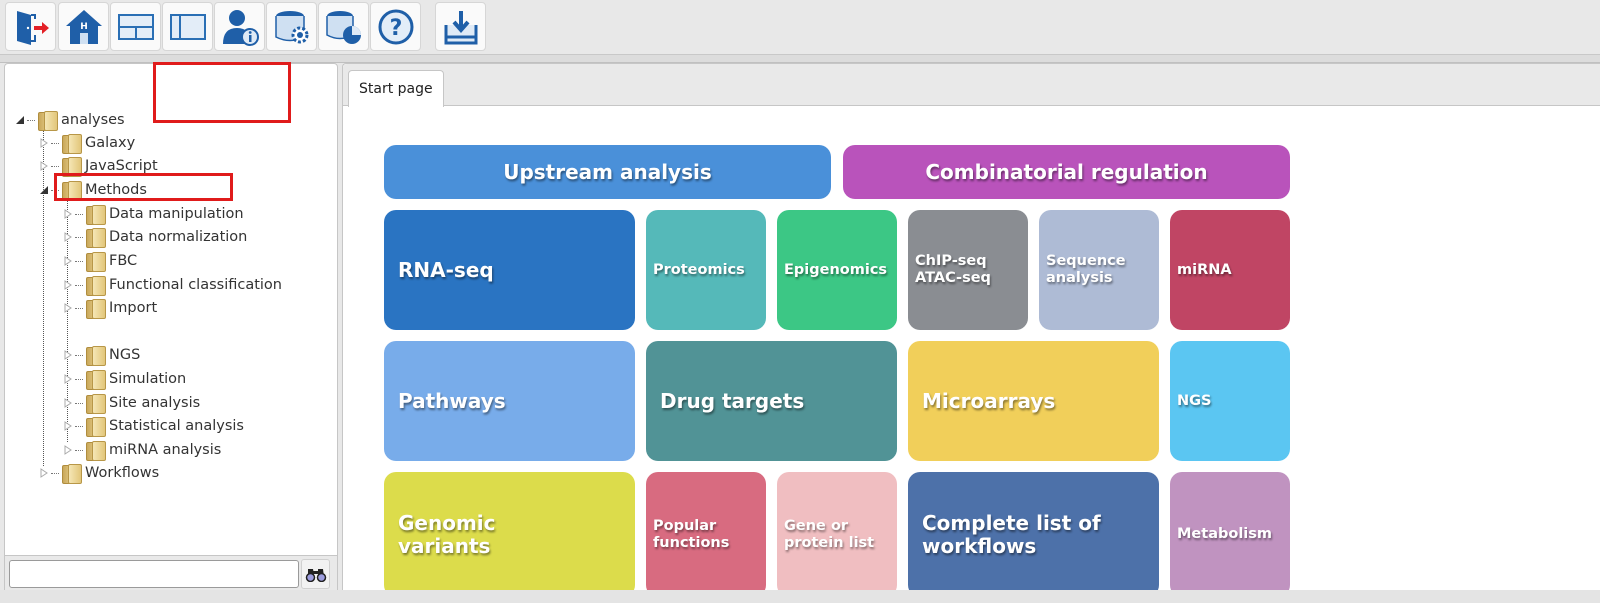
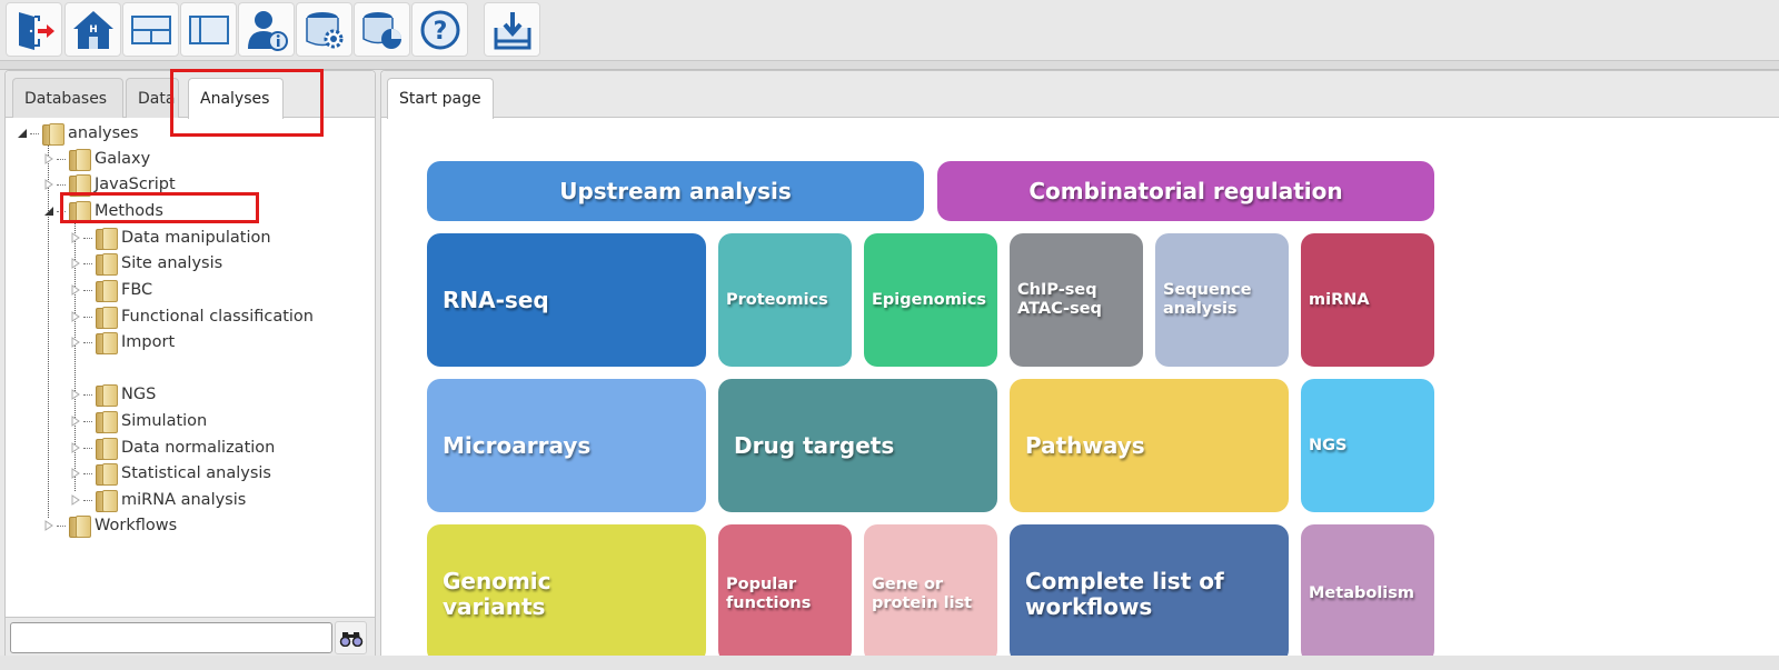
  H
  ?
+ Databases
+ Data
+ Analyses
  analyses
  Galaxy
  JavaScript
  Methods
  Data manipulation
- Data normalization
+ Site analysis
  FBC
  Functional classification
  Import
  NGS
  Simulation
- Site analysis
+ Data normalization
  Statistical analysis
  miRNA analysis
  Workflows
  Start page
  Upstream analysis
  Combinatorial regulation
  RNA-seq
  Proteomics
  Epigenomics
  ChIP-seq
  ATAC-seq
  Sequence
  analysis
  miRNA
- Pathways
+ Microarrays
  Drug targets
- Microarrays
+ Pathways
  NGS
  Genomic
  variants
  Popular
  functions
  Gene or
  protein list
  Complete list of
  workflows
  Metabolism
